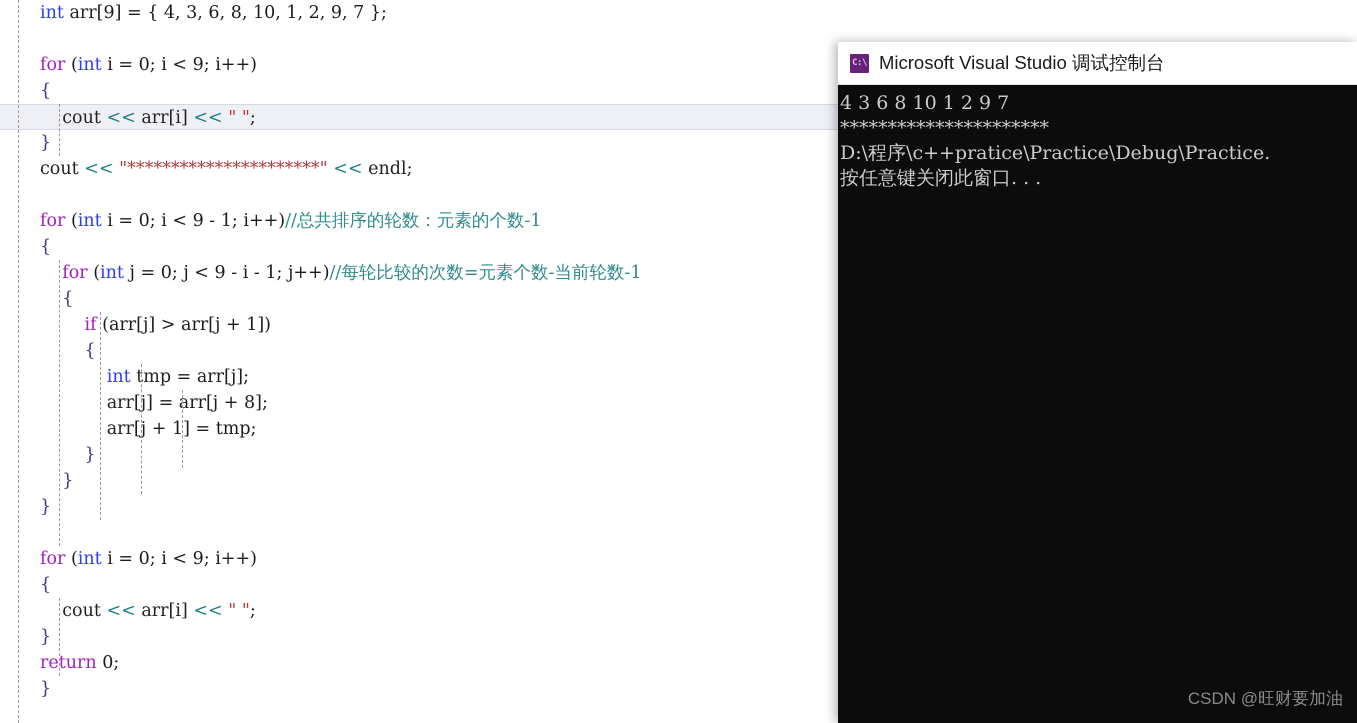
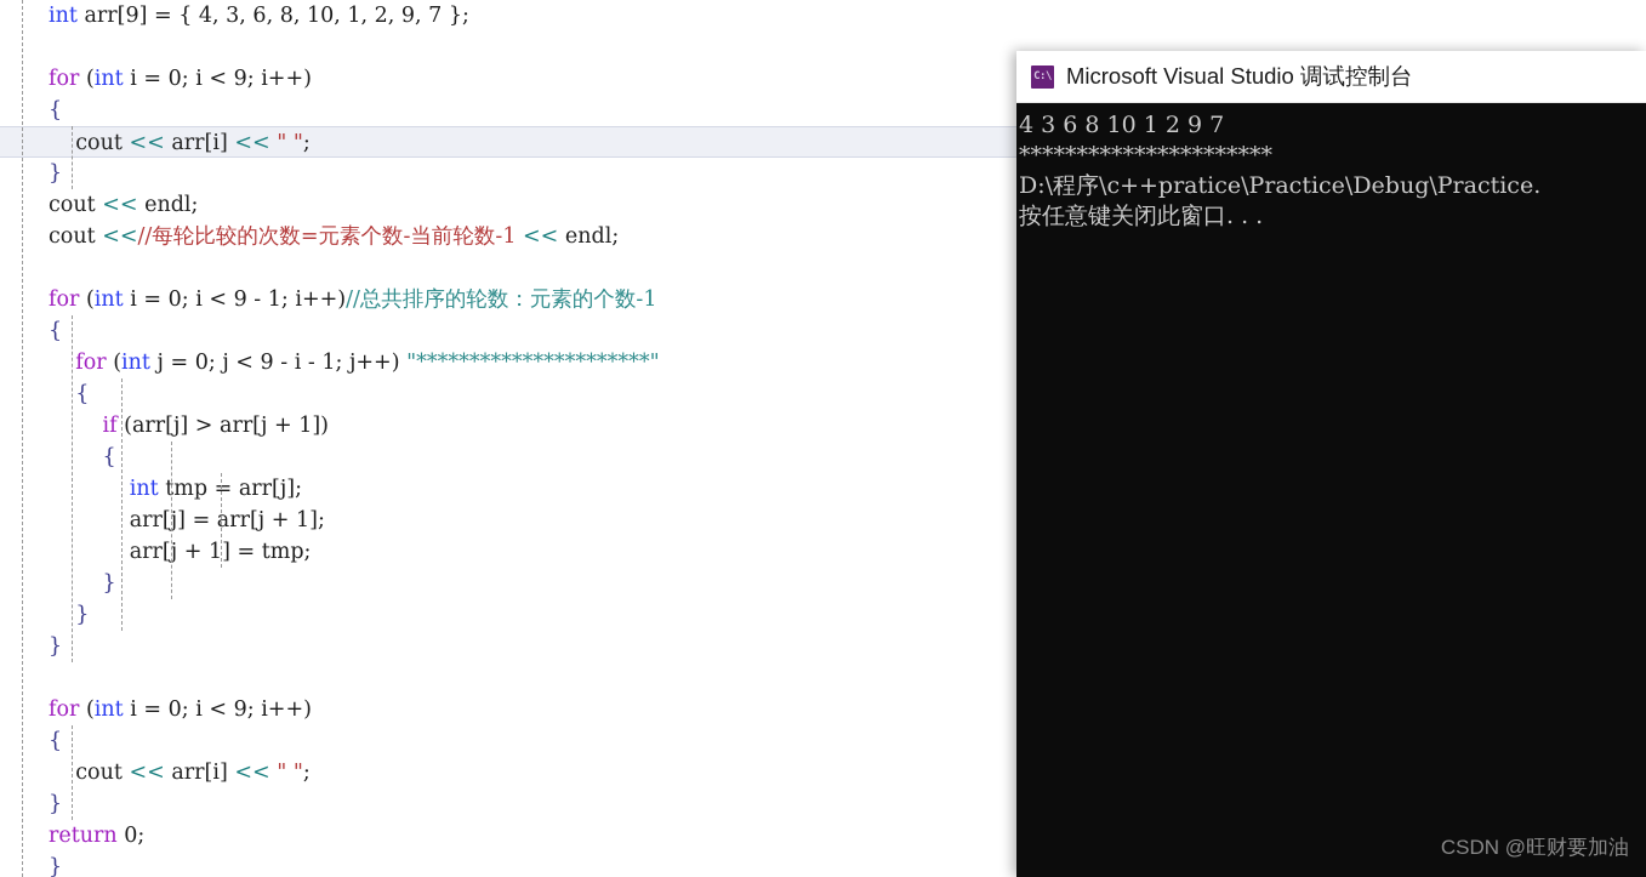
  int arr[9] = { 4, 3, 6, 8, 10, 1, 2, 9, 7 };
  for (int i = 0; i < 9; i++)
  {
  cout << arr[i] << " ";
  }
+ cout << endl;
- cout << "**********************" << endl;
+ cout <<//每轮比较的次数=元素个数-当前轮数-1 << endl;
  for (int i = 0; i < 9 - 1; i++)//总共排序的轮数：元素的个数-1
  {
- for (int j = 0; j < 9 - i - 1; j++)//每轮比较的次数=元素个数-当前轮数-1
+ for (int j = 0; j < 9 - i - 1; j++) "**********************"
  {
  if (arr[j] > arr[j + 1])
  {
  int tmp = arr[j];
- arr[j] = arr[j + 8];
+ arr[j] = arr[j + 1];
  arr[j + 1] = tmp;
  }
  }
  }
  for (int i = 0; i < 9; i++)
  {
  cout << arr[i] << " ";
  }
  return 0;
  }
  C:\
  Microsoft Visual Studio 调试控制台
  4 3 6 8 10 1 2 9 7
  **********************
  D:\程序\c++pratice\Practice\Debug\Practice.
  按任意键关闭此窗口. . .
  CSDN @旺财要加油
